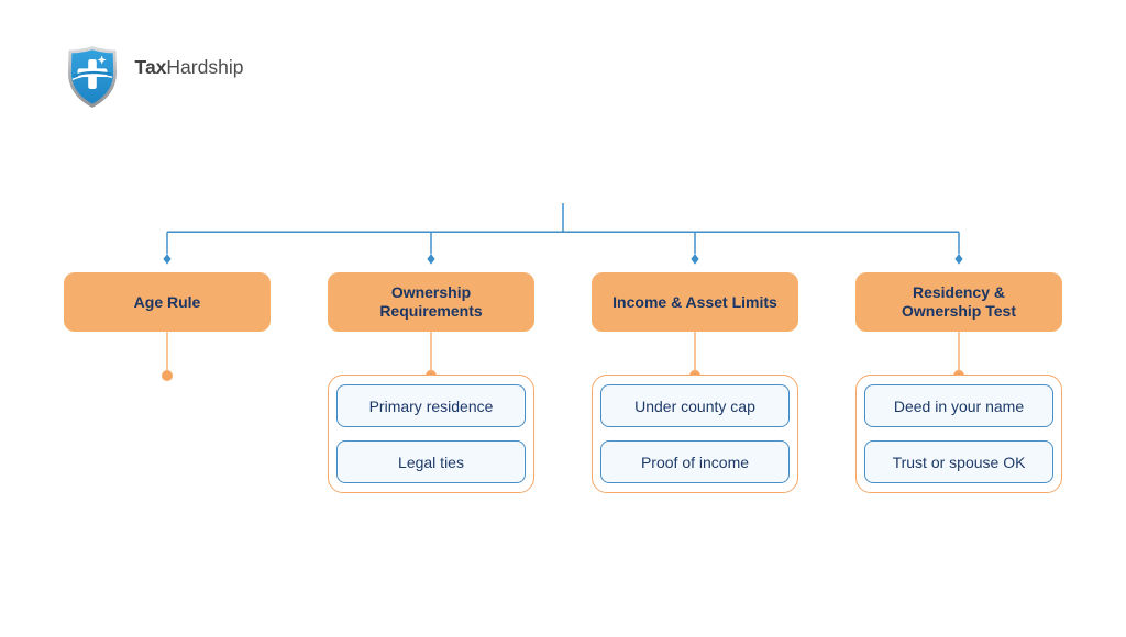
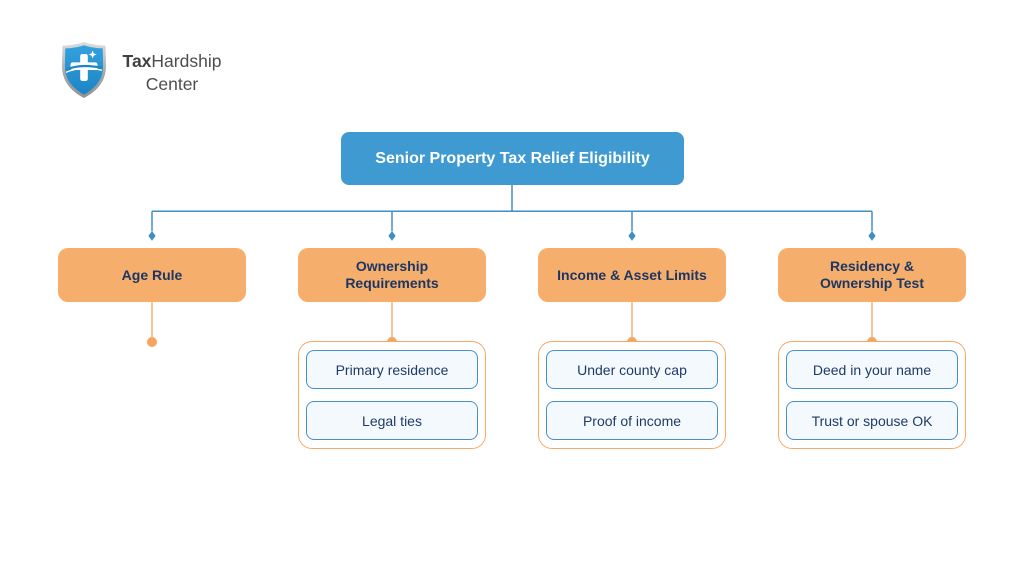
  TaxHardship
+ Center
+ Senior Property Tax Relief Eligibility
  Age Rule
  Ownership Requirements
  Primary residence
  Legal ties
  Income & Asset Limits
  Under county cap
  Proof of income
  Residency & Ownership Test
  Deed in your name
  Trust or spouse OK
